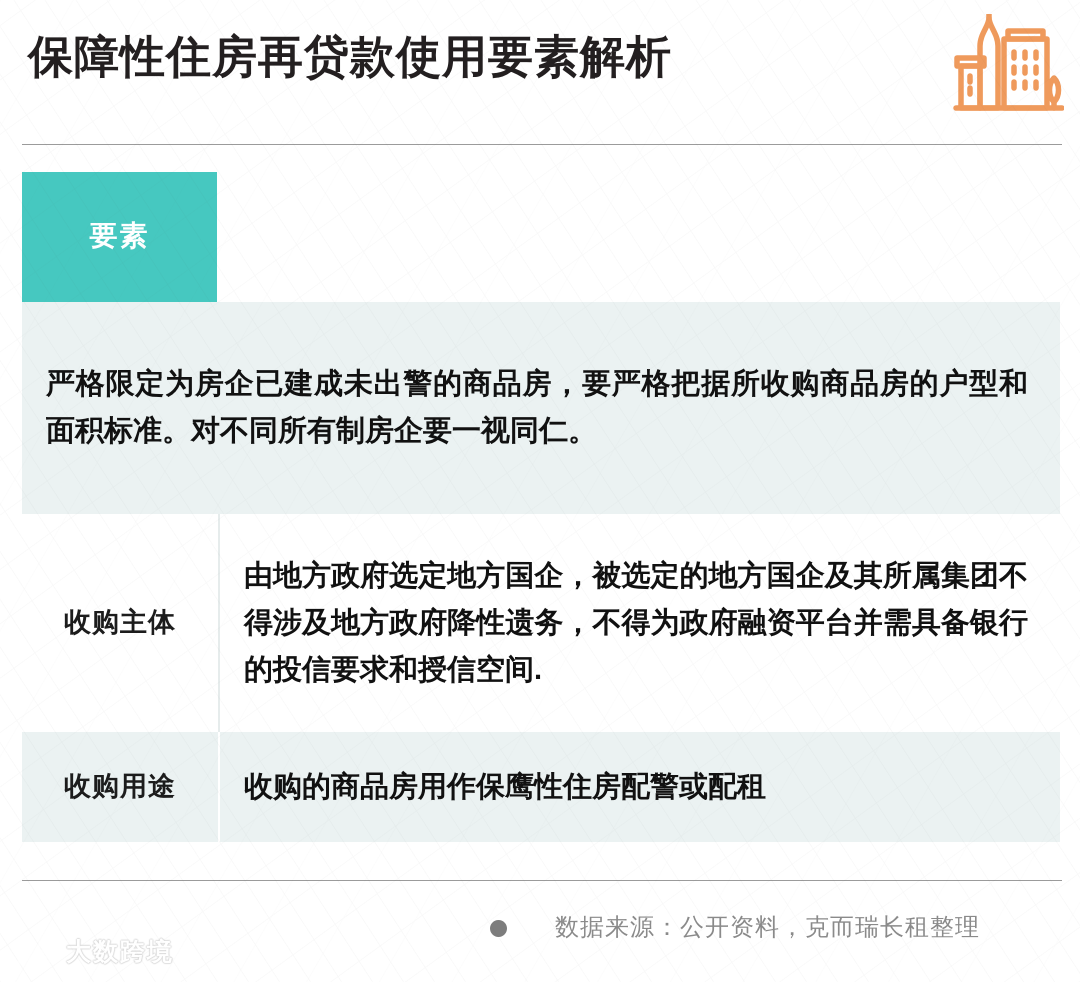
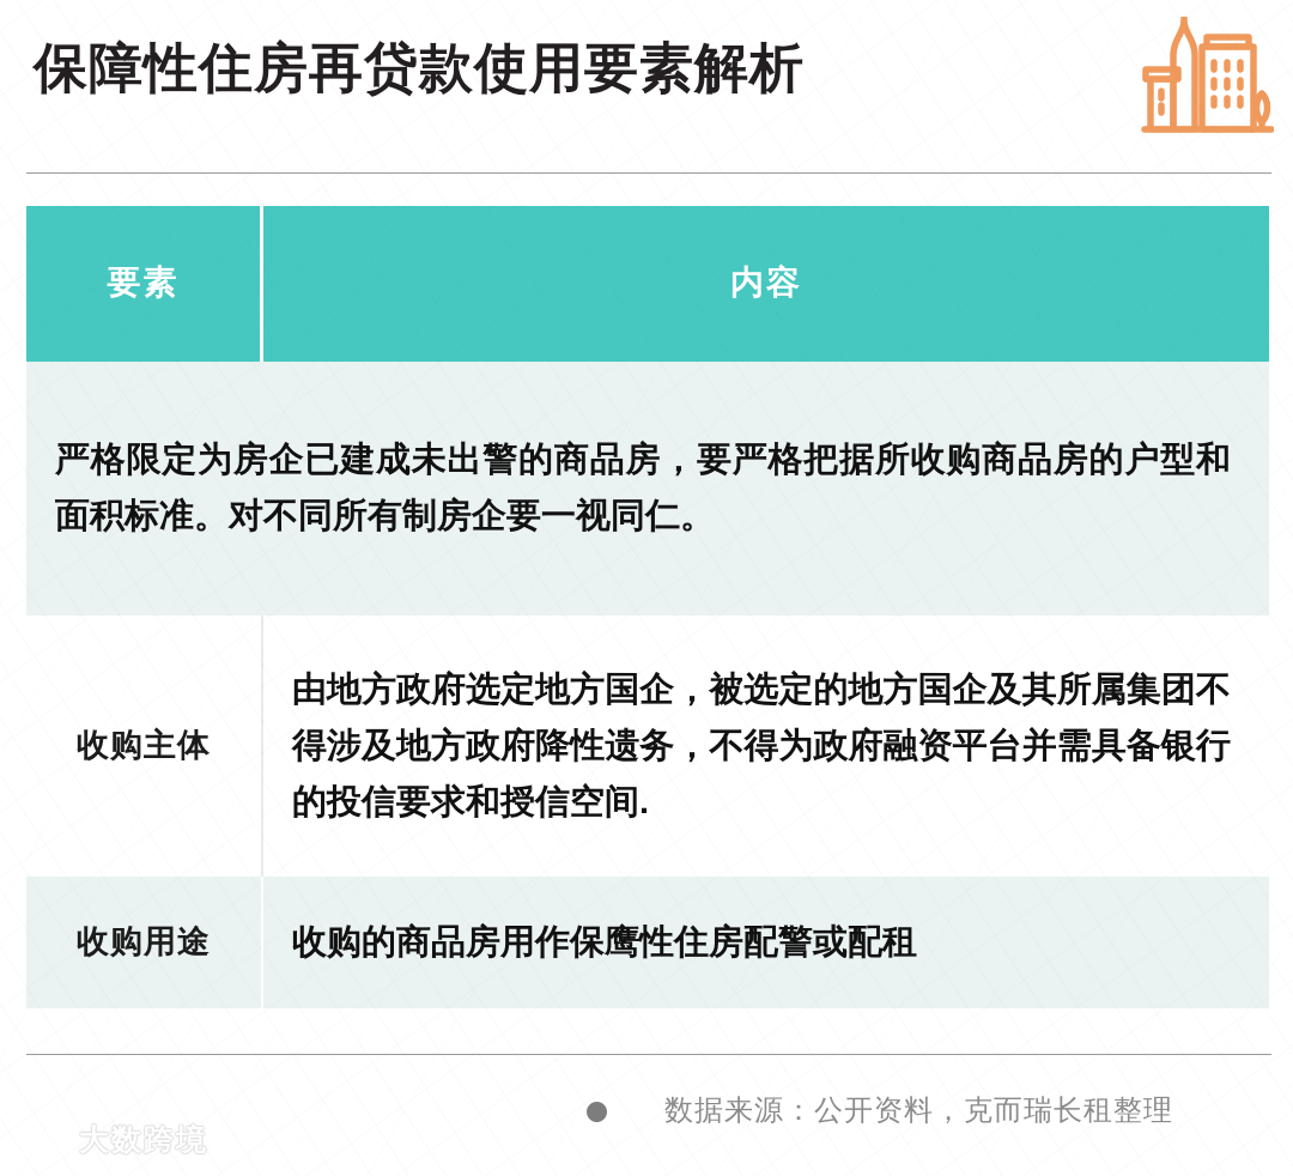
  保障性住房再贷款使用要素解析
  要素
+ 内容
  严格限定为房企已建成未出警的商品房，要严格把据所收购商品房的户型和面积标准。对不同所有制房企要一视同仁。
  收购主体
  由地方政府选定地方国企，被选定的地方国企及其所属集团不得涉及地方政府降性遗务，不得为政府融资平台并需具备银行的投信要求和授信空间.
  收购用途
  收购的商品房用作保鹰性住房配警或配租
  数据来源：公开资料，克而瑞长租整理
  大数跨境
